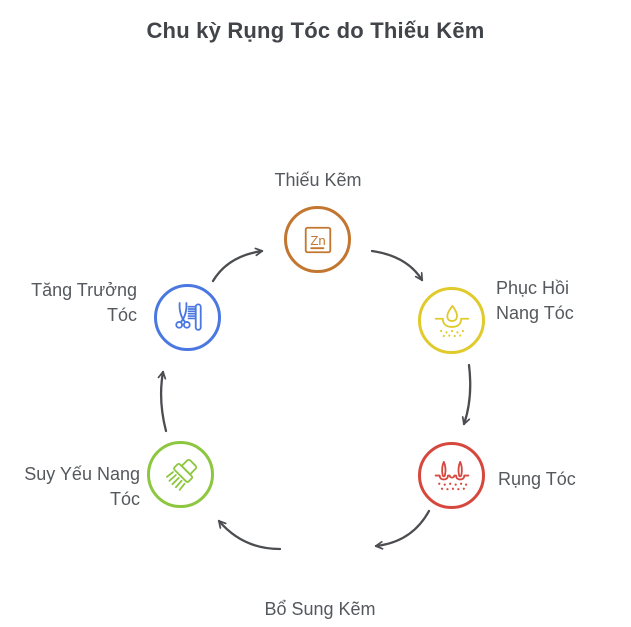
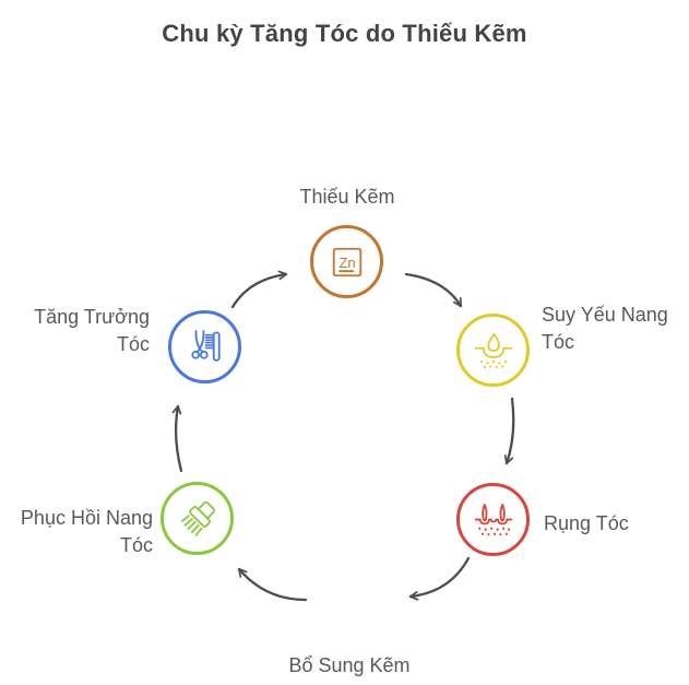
- Chu kỳ Rụng Tóc do Thiếu Kẽm
+ Chu kỳ Tăng Tóc do Thiếu Kẽm
  Zn
  Thiếu Kẽm
- Phục Hồi Nang Tóc
+ Suy Yếu Nang Tóc
  Rụng Tóc
  Bổ Sung Kẽm
- Suy Yếu Nang Tóc
+ Phục Hồi Nang Tóc
  Tăng Trưởng Tóc
